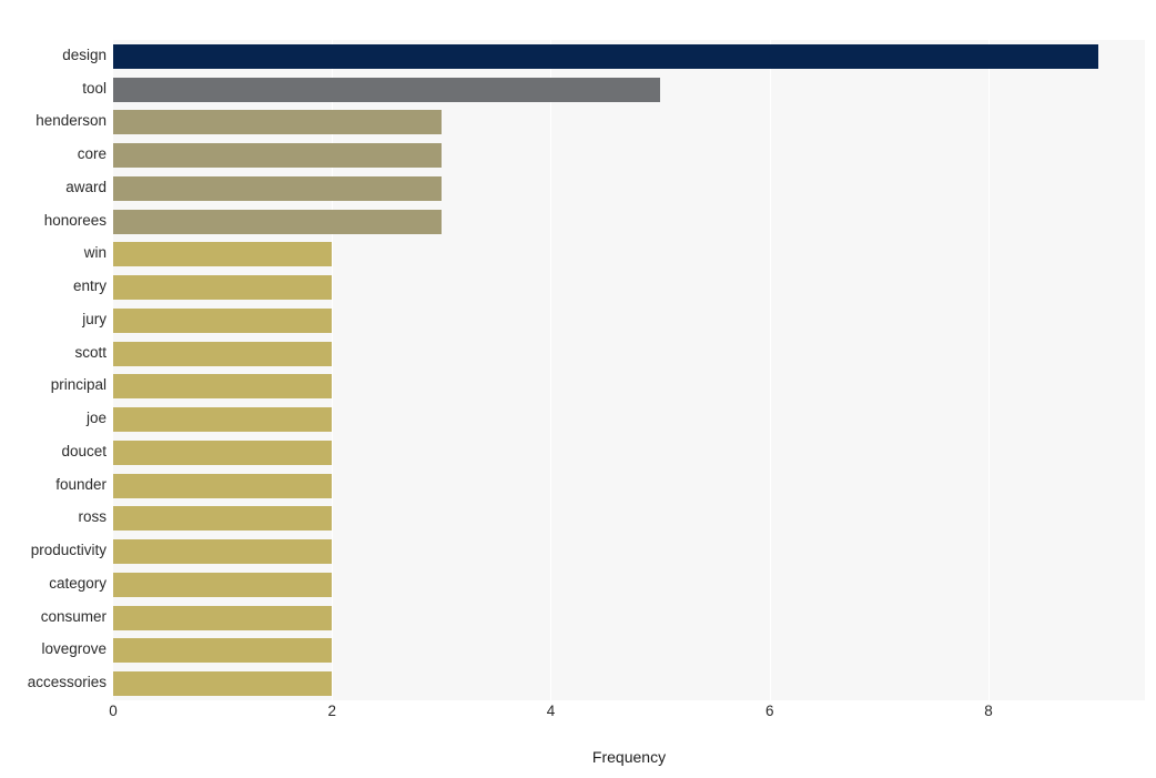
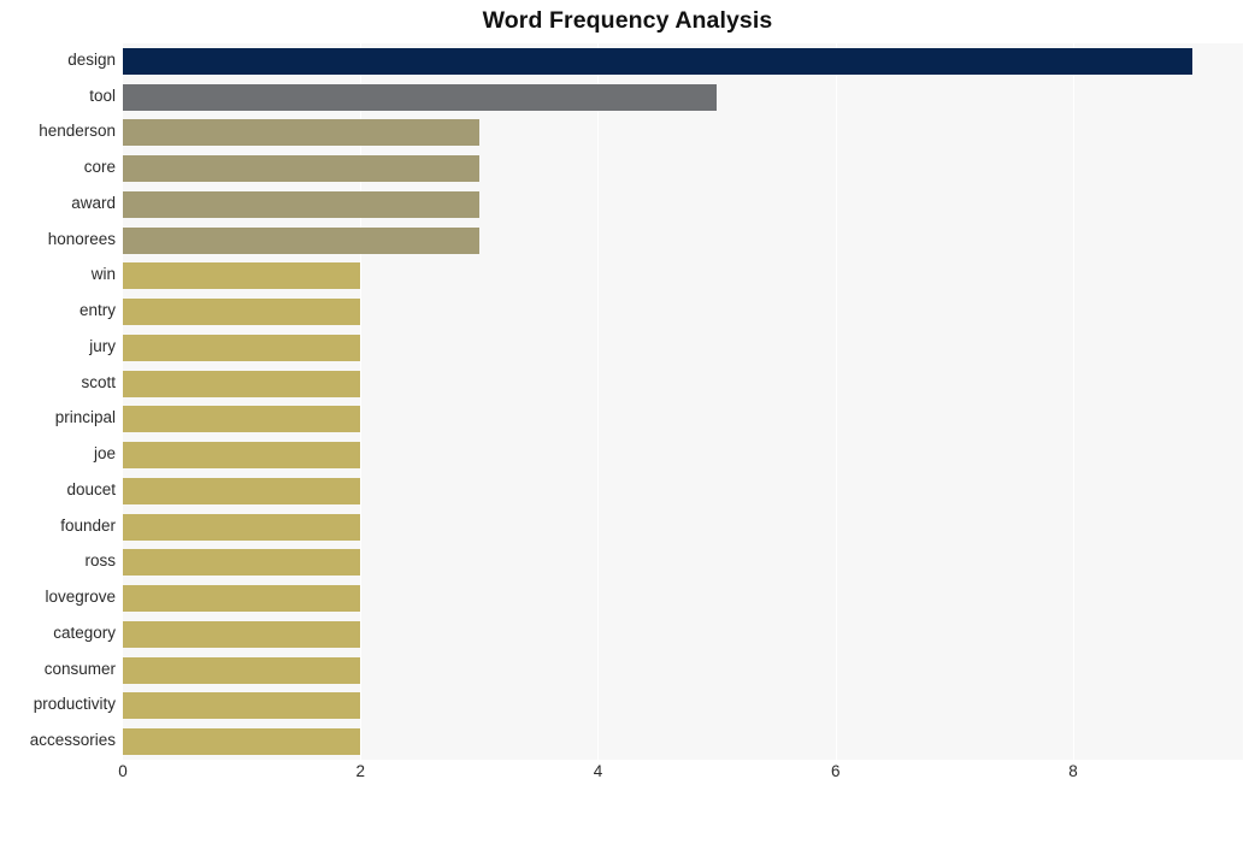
+ Word Frequency Analysis
  design
  tool
  henderson
  core
  award
  honorees
  win
  entry
  jury
  scott
  principal
  joe
  doucet
  founder
  ross
- productivity
+ lovegrove
  category
  consumer
- lovegrove
+ productivity
  accessories
  0
  2
  4
  6
  8
- Frequency
